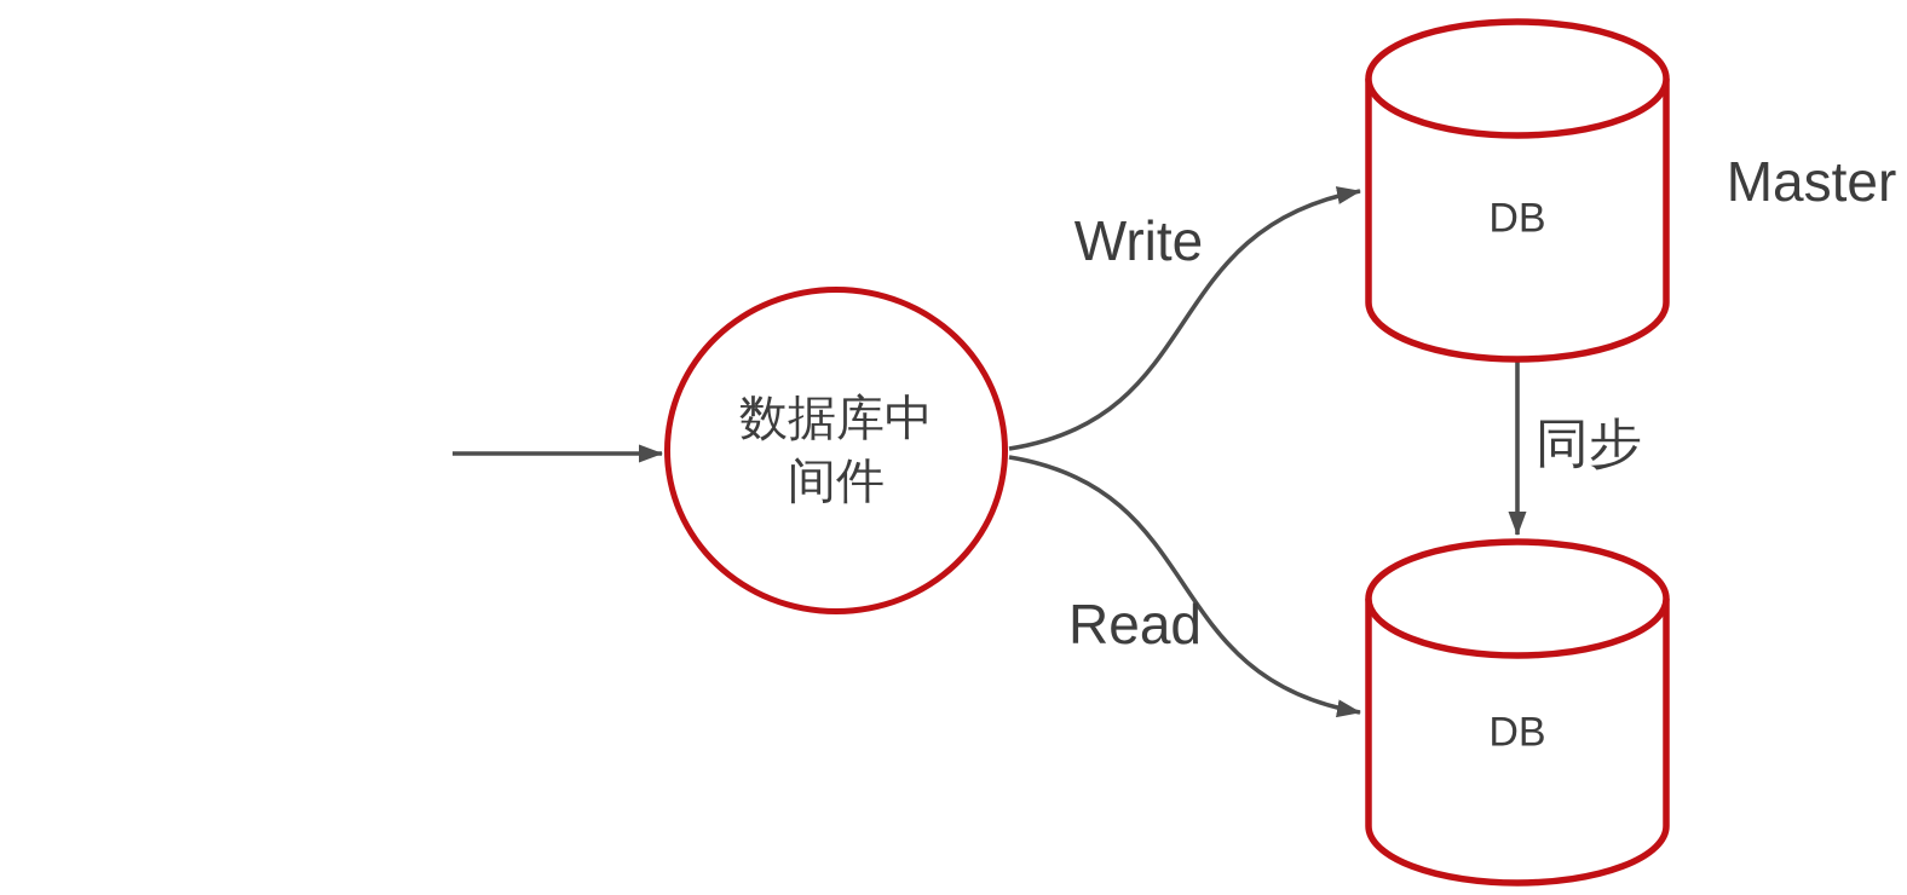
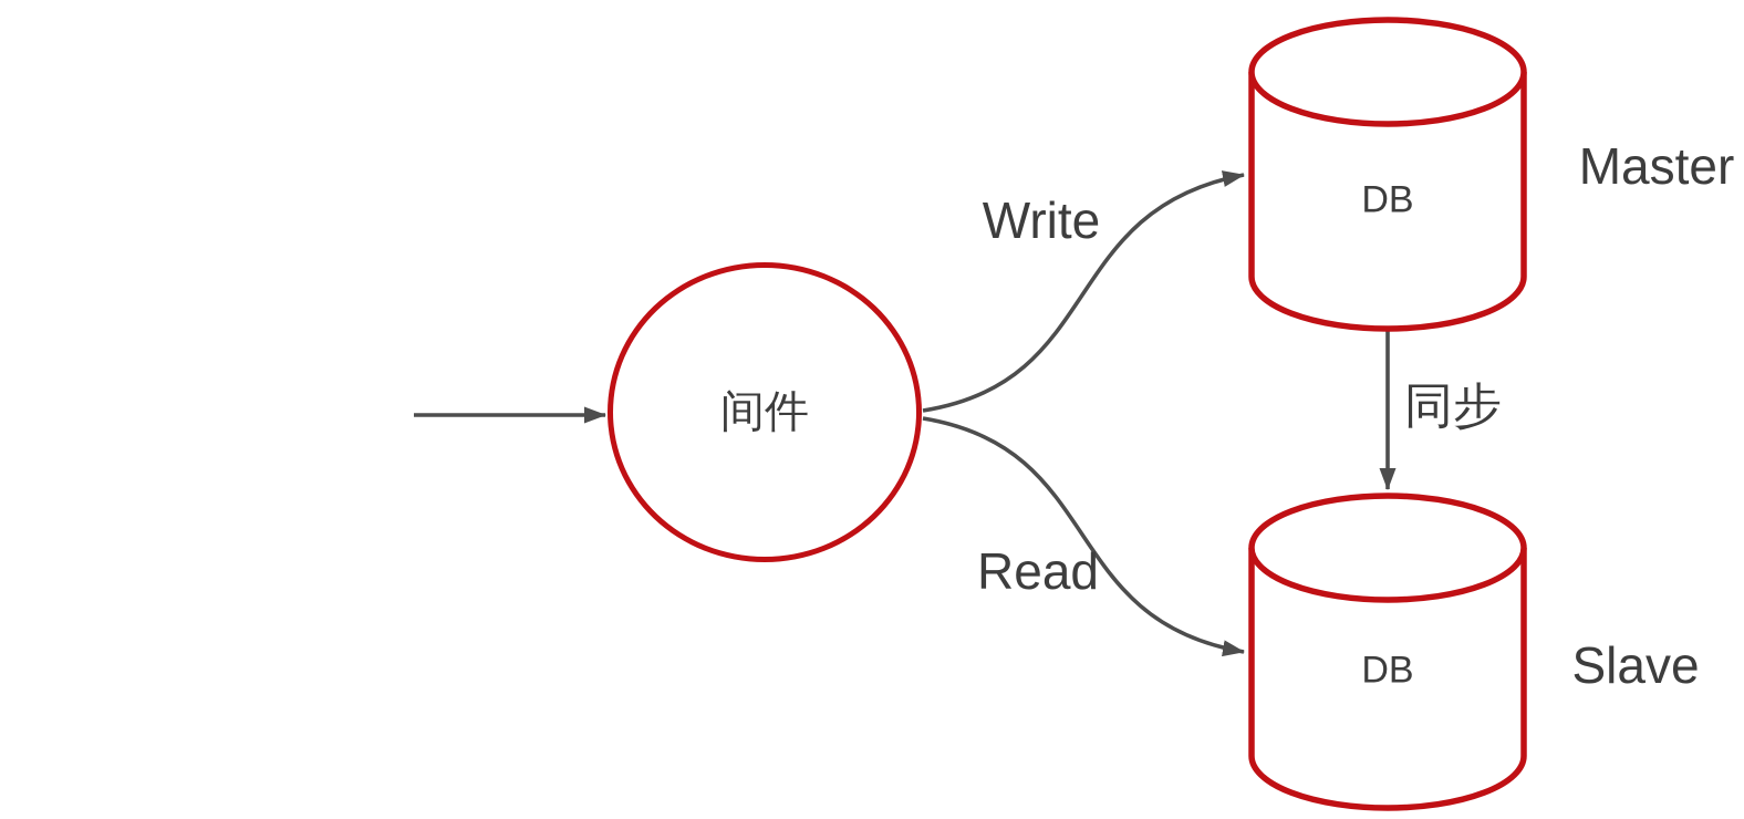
- 数据库中
  间件
  DB
  DB
  Master
+ Slave
  Write
  Read
  同步
